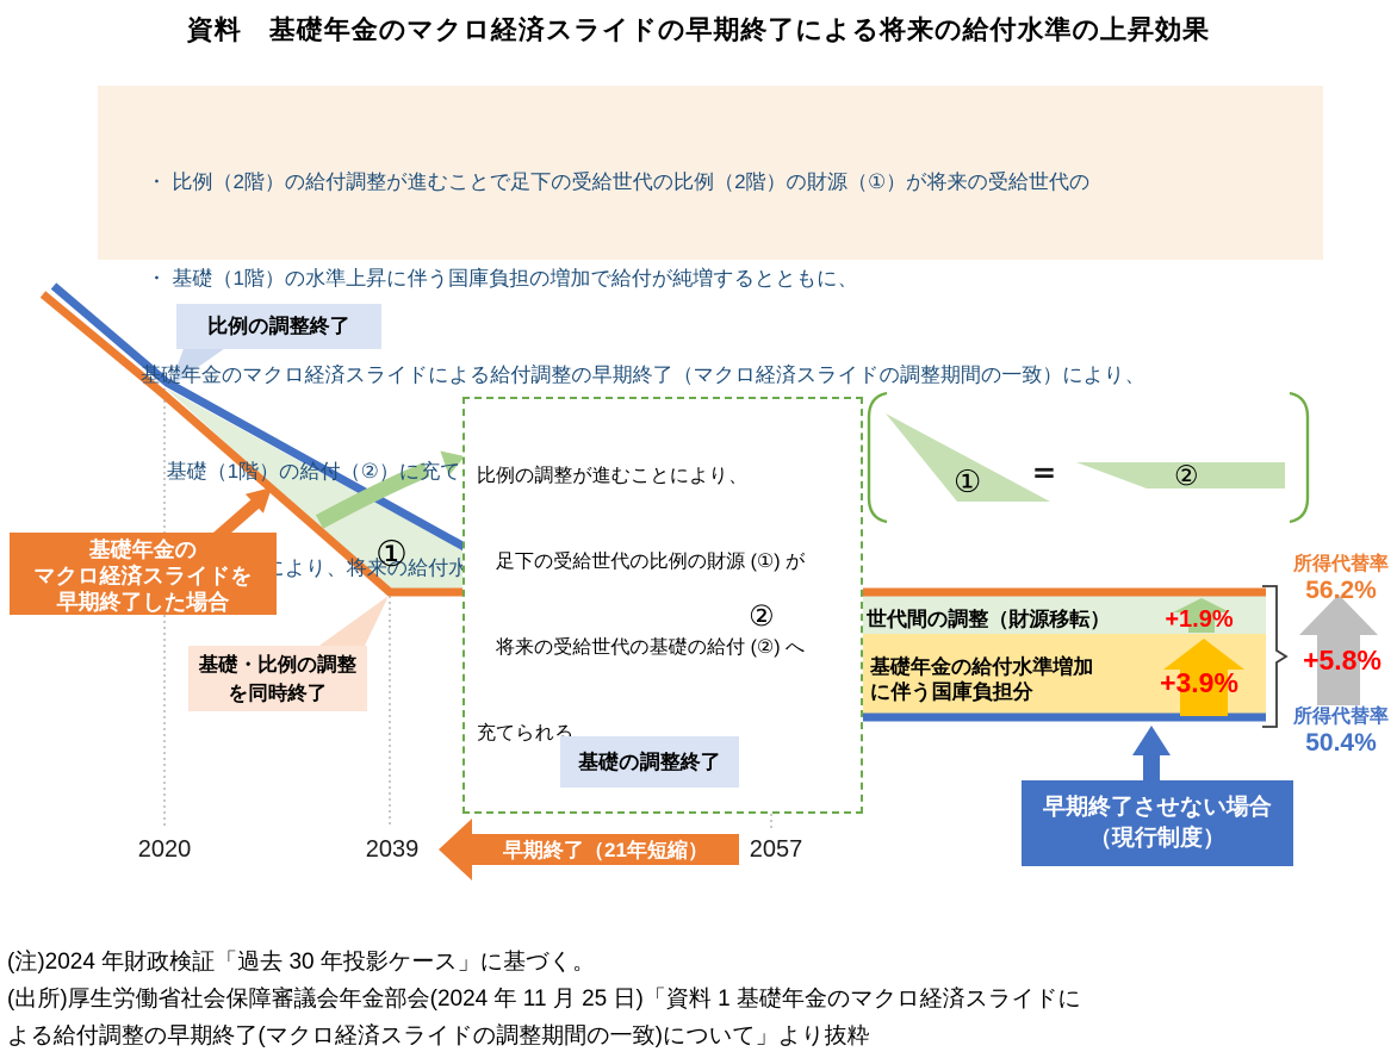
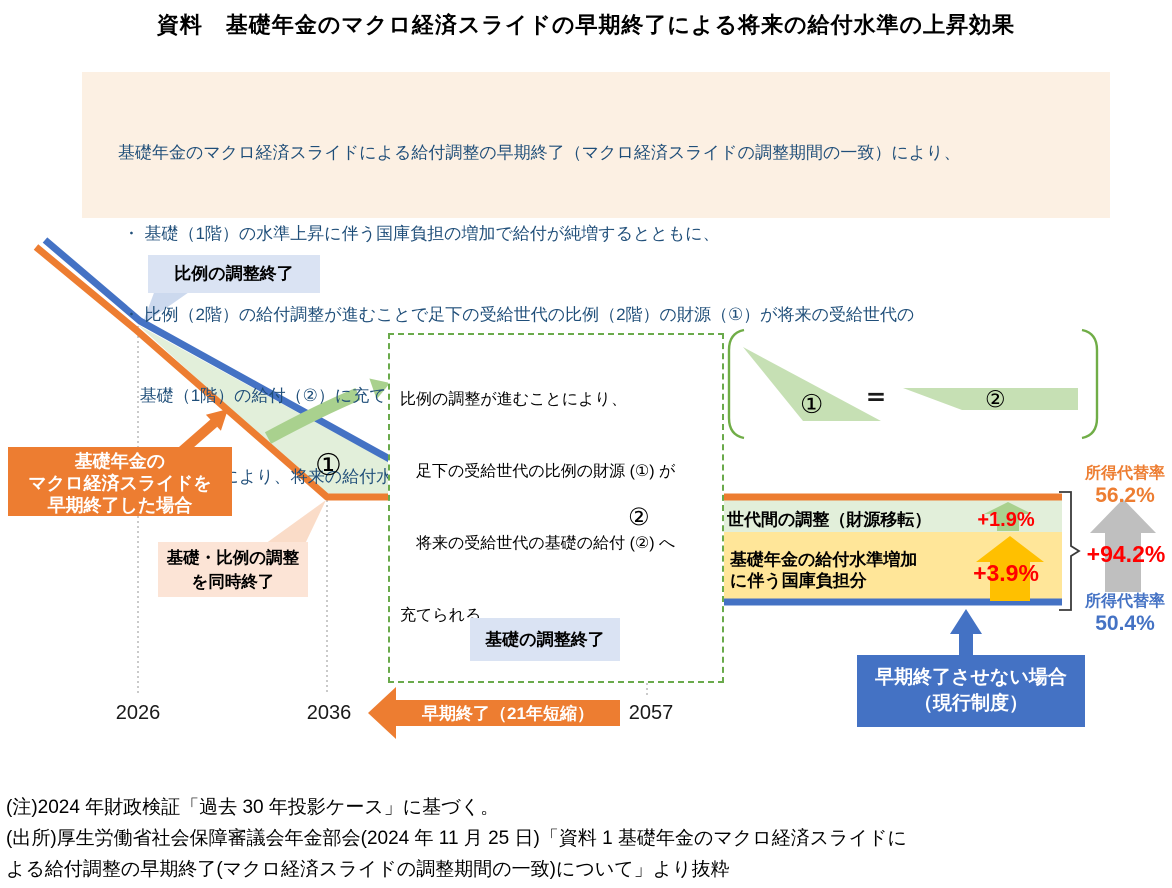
  資料 基礎年金のマクロ経済スライドの早期終了による将来の給付水準の上昇効果
- ・ 比例（2階）の給付調整が進むことで足下の受給世代の比例（2階）の財源（①）が将来の受給世代の
+ 基礎年金のマクロ経済スライドによる給付調整の早期終了（マクロ経済スライドの調整期間の一致）により、
  ・ 基礎（1階）の水準上昇に伴う国庫負担の増加で給付が純増するとともに、
- 基礎年金のマクロ経済スライドによる給付調整の早期終了（マクロ経済スライドの調整期間の一致）により、
+ ・ 比例（2階）の給付調整が進むことで足下の受給世代の比例（2階）の財源（①）が将来の受給世代の
  比例の調整終了
  比例の調整が進むことにより、
  足下の受給世代の比例の財源 (①) が
  将来の受給世代の基礎の給付 (②) へ
  充てられる
  基礎年金の
  マクロ経済スライドを
  早期終了した場合
  基礎・比例の調整
  を同時終了
  基礎の調整終了
  ①
  ②
  世代間の調整（財源移転）
  基礎年金の給付水準増加
  に伴う国庫負担分
  +1.9%
  +3.9%
- +5.8%
+ +94.2%
  所得代替率
  56.2%
  所得代替率
  50.4%
  ①
  ＝
  ②
  早期終了させない場合
  （現行制度）
- 2020
+ 2026
- 2039
+ 2036
  2057
  早期終了（21年短縮）
  (注)2024 年財政検証「過去 30 年投影ケース」に基づく。
  (出所)厚生労働省社会保障審議会年金部会(2024 年 11 月 25 日)「資料 1 基礎年金のマクロ経済スライドに
  よる給付調整の早期終了(マクロ経済スライドの調整期間の一致)について」より抜粋
